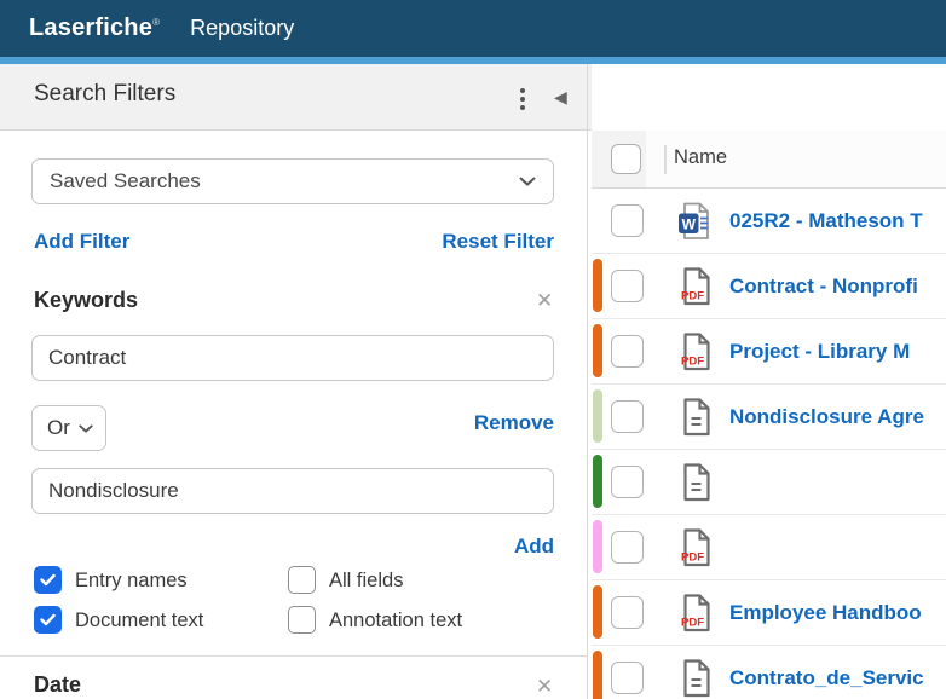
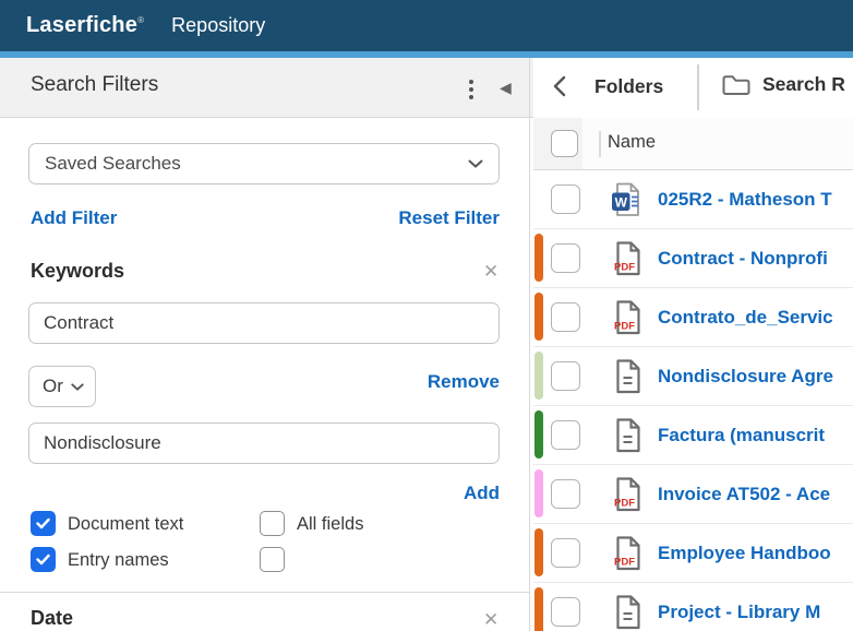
  Laserfiche®
  Repository
  Search Filters
  ◀
  Saved Searches
  Add Filter
  Reset Filter
  Keywords
  ✕
  Contract
  Or
  Remove
  Nondisclosure
  Add
- Entry names
+ Document text
  All fields
- Document text
+ Entry names
- Annotation text
  Date
  ✕
+ Folders
+ Search R
  Name
  W
  025R2 - Matheson T
  PDF
  Contract - Nonprofi
  PDF
- Project - Library M
+ Contrato_de_Servic
  Nondisclosure Agre
+ Factura (manuscrit
  PDF
+ Invoice AT502 - Ace
  PDF
  Employee Handboo
- Contrato_de_Servic
+ Project - Library M
